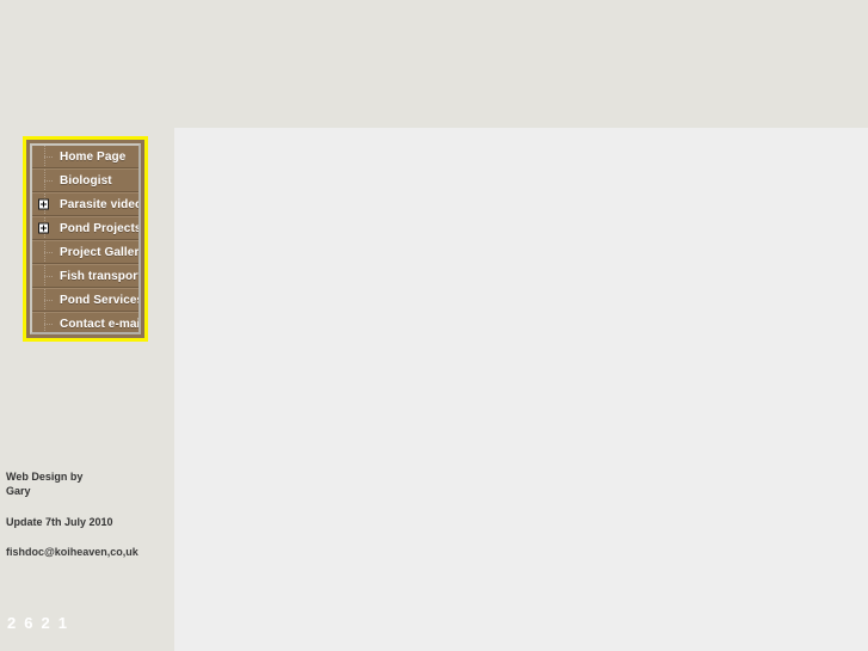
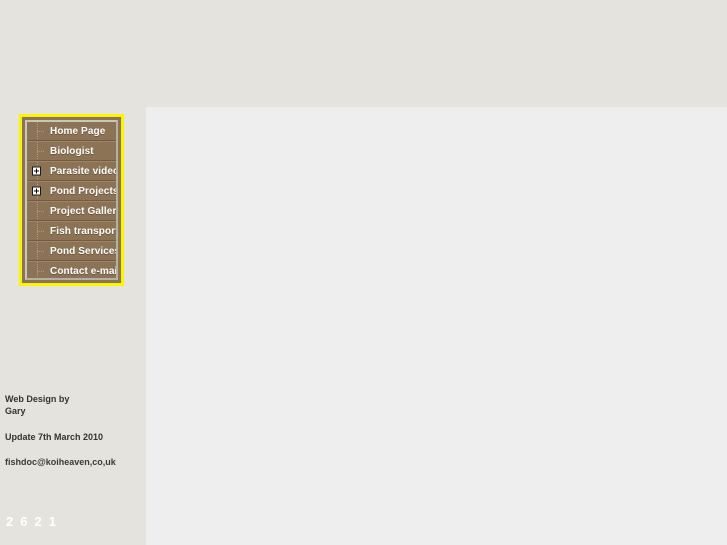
  Home Page
  Biologist
  Parasite vide
  Pond Projects
  Project Galler
  Fish transpor
  Pond Service
  Contact e-mai
  Web Design by
  Gary
- Update 7th July 2010
+ Update 7th March 2010
  fishdoc@koiheaven,co,uk
  2
  6
  2
  1
